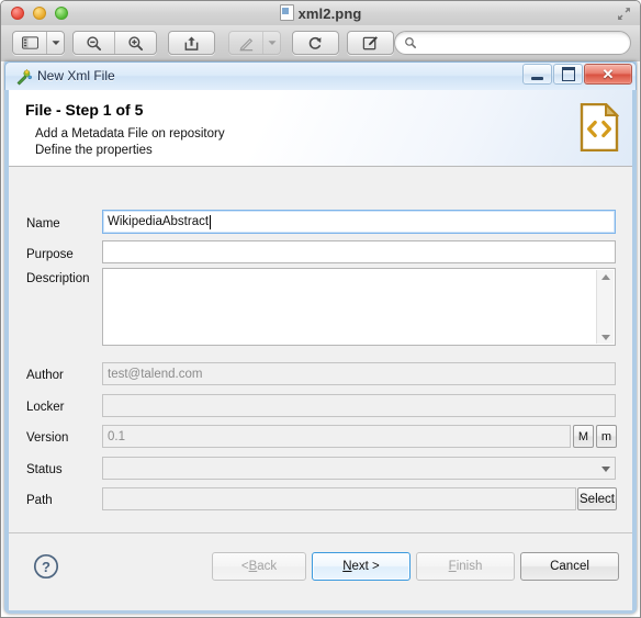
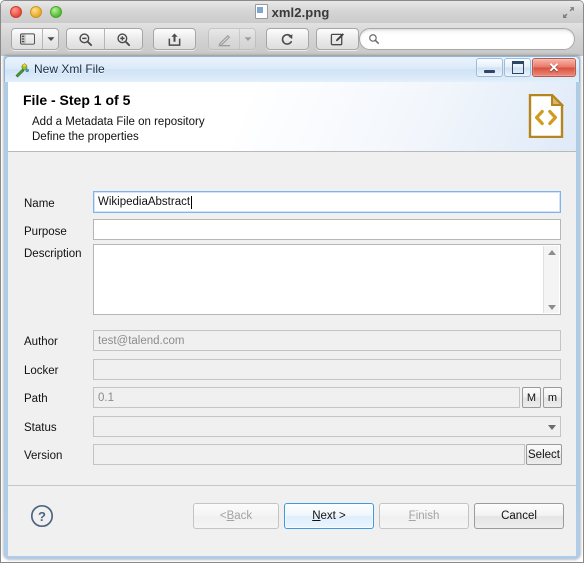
  xml2.png
  New Xml File
  ✕
  File - Step 1 of 5
  Add a Metadata File on repository
  Define the properties
  Name
  WikipediaAbstract
  Purpose
  Description
  Author
  test@talend.com
  Locker
- Version
+ Path
  0.1
  M
  m
  Status
- Path
+ Version
  Select
  ?
  <
  B
  ack
  N
  ext >
  F
  inish
  Cancel
